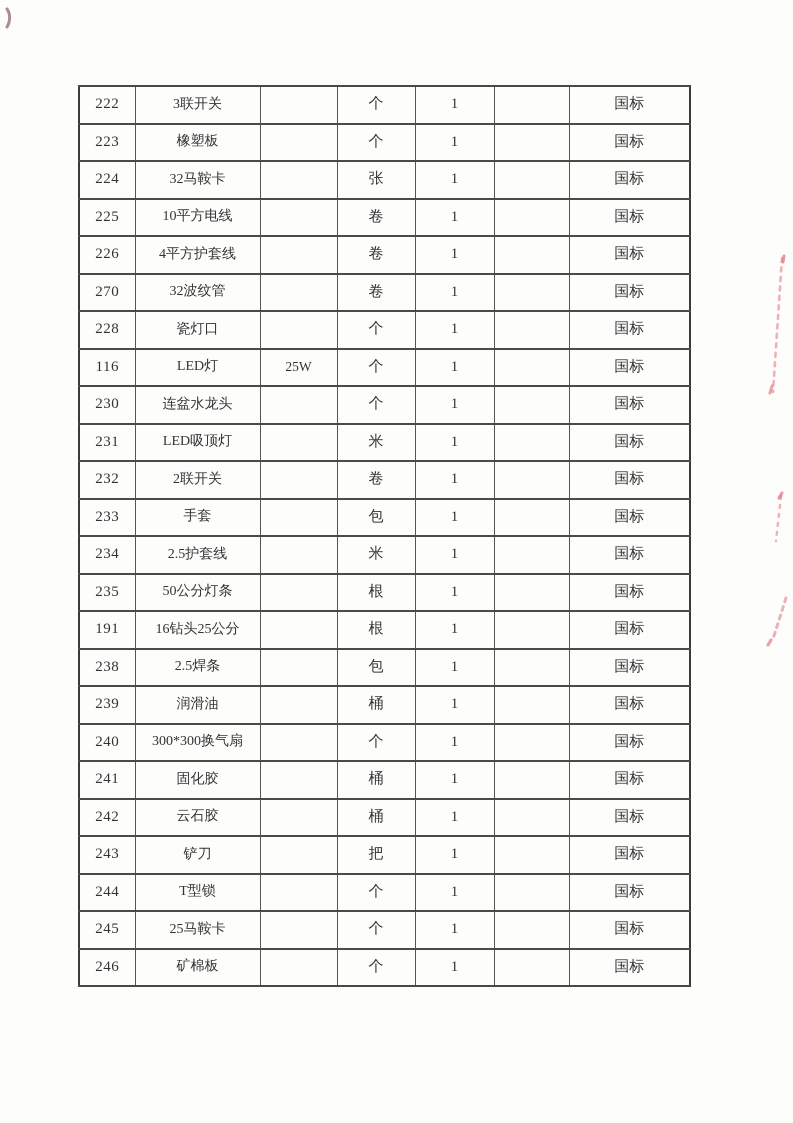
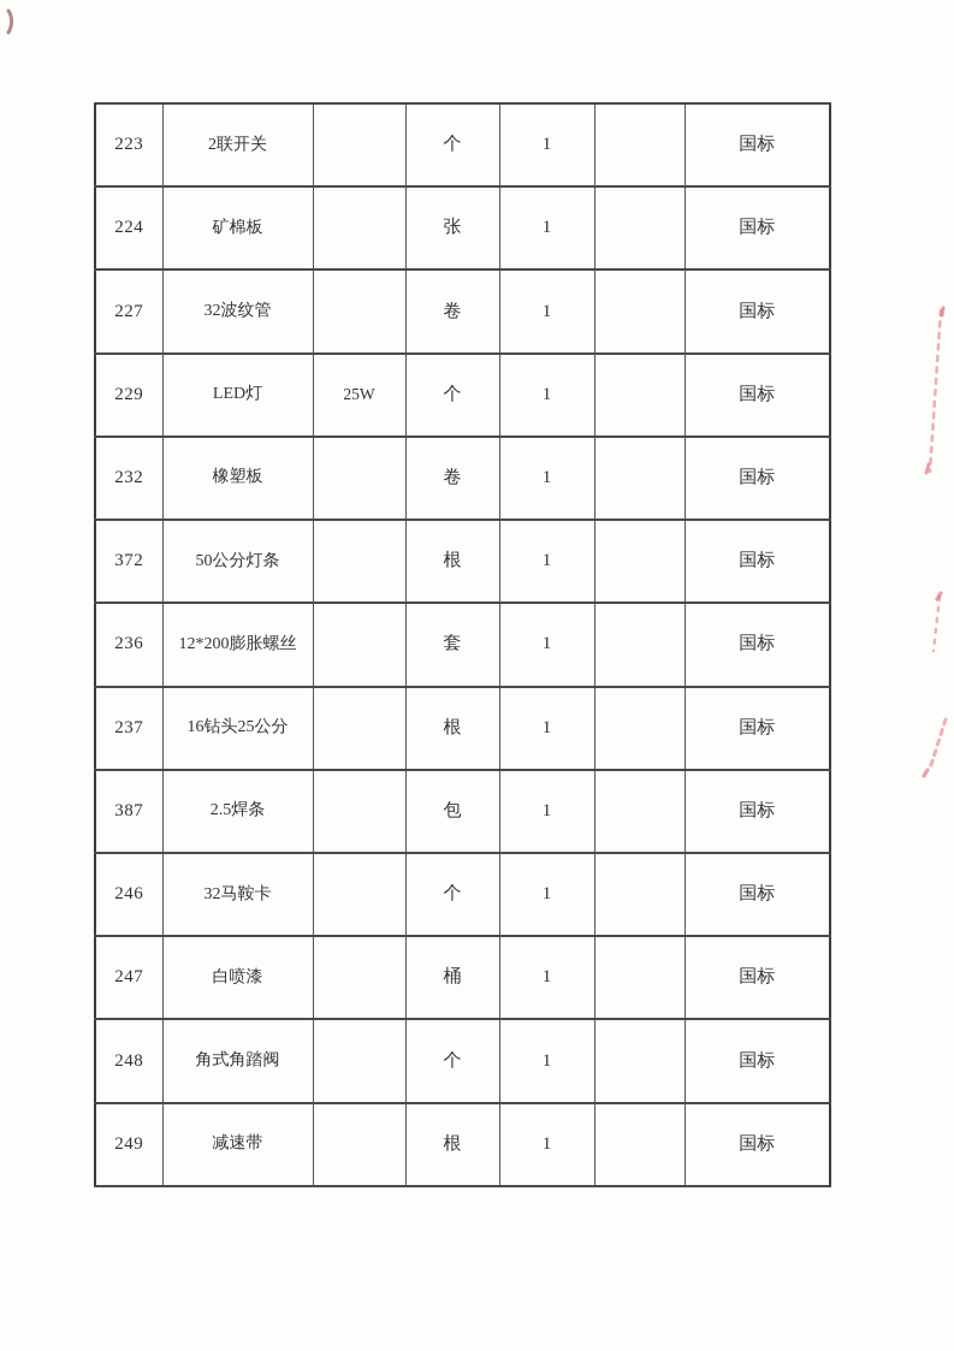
- 222	3联开关		个	1		国标
- 223	橡塑板		个	1		国标
+ 223	2联开关		个	1		国标
- 224	32马鞍卡		张	1		国标
+ 224	矿棉板		张	1		国标
- 225	10平方电线		卷	1		国标
- 226	4平方护套线		卷	1		国标
- 270	32波纹管		卷	1		国标
+ 227	32波纹管		卷	1		国标
- 228	瓷灯口		个	1		国标
- 116	LED灯	25W	个	1		国标
+ 229	LED灯	25W	个	1		国标
- 230	连盆水龙头		个	1		国标
- 231	LED吸顶灯		米	1		国标
- 232	2联开关		卷	1		国标
+ 232	橡塑板		卷	1		国标
- 233	手套		包	1		国标
- 234	2.5护套线		米	1		国标
- 235	50公分灯条		根	1		国标
+ 372	50公分灯条		根	1		国标
+ 236	12*200膨胀螺丝		套	1		国标
- 191	16钻头25公分		根	1		国标
+ 237	16钻头25公分		根	1		国标
- 238	2.5焊条		包	1		国标
+ 387	2.5焊条		包	1		国标
- 239	润滑油		桶	1		国标
- 240	300*300换气扇		个	1		国标
- 241	固化胶		桶	1		国标
- 242	云石胶		桶	1		国标
- 243	铲刀		把	1		国标
- 244	T型锁		个	1		国标
- 245	25马鞍卡		个	1		国标
- 246	矿棉板		个	1		国标
+ 246	32马鞍卡		个	1		国标
+ 247	白喷漆		桶	1		国标
+ 248	角式角踏阀		个	1		国标
+ 249	减速带		根	1		国标
